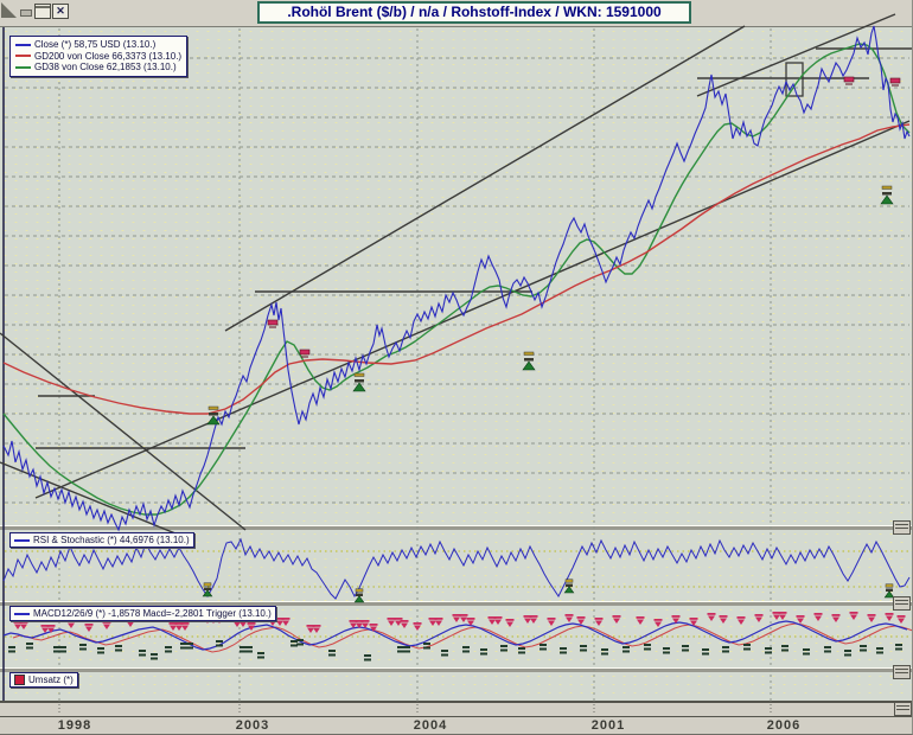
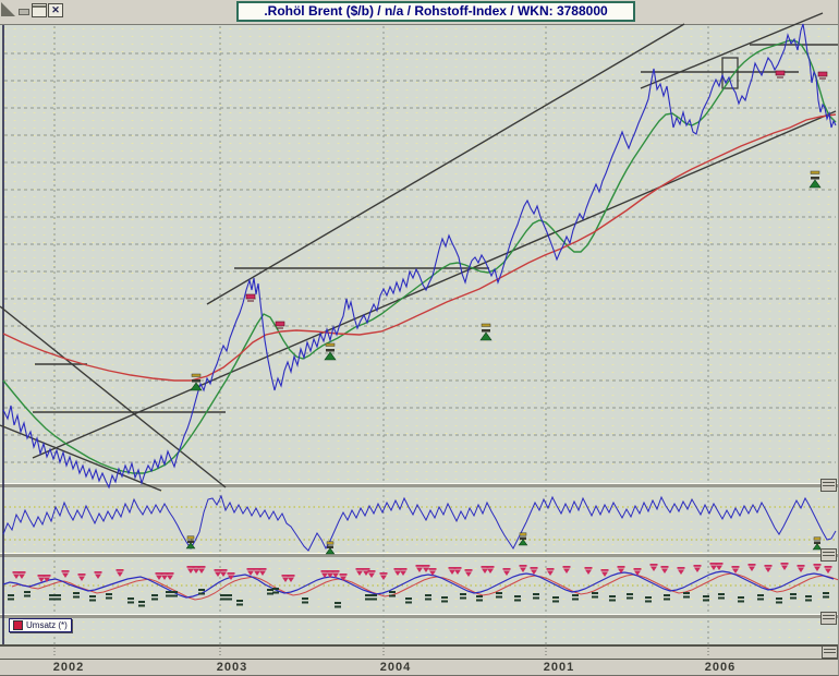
  ✕
- .Rohöl Brent ($/b) / n/a / Rohstoff-Index / WKN: 1591000
+ .Rohöl Brent ($/b) / n/a / Rohstoff-Index / WKN: 3788000
- Close (*) 58,75 USD (13.10.)
- GD200 von Close 66,3373 (13.10.)
- GD38 von Close 62,1853 (13.10.)
- RSI & Stochastic (*) 44,6976 (13.10.)
- MACD12/26/9 (*) -1,8578 Macd=-2,2801 Trigger (13.10.)
  Umsatz (*)
- 1998
+ 2002
  2003
  2004
  2001
  2006
